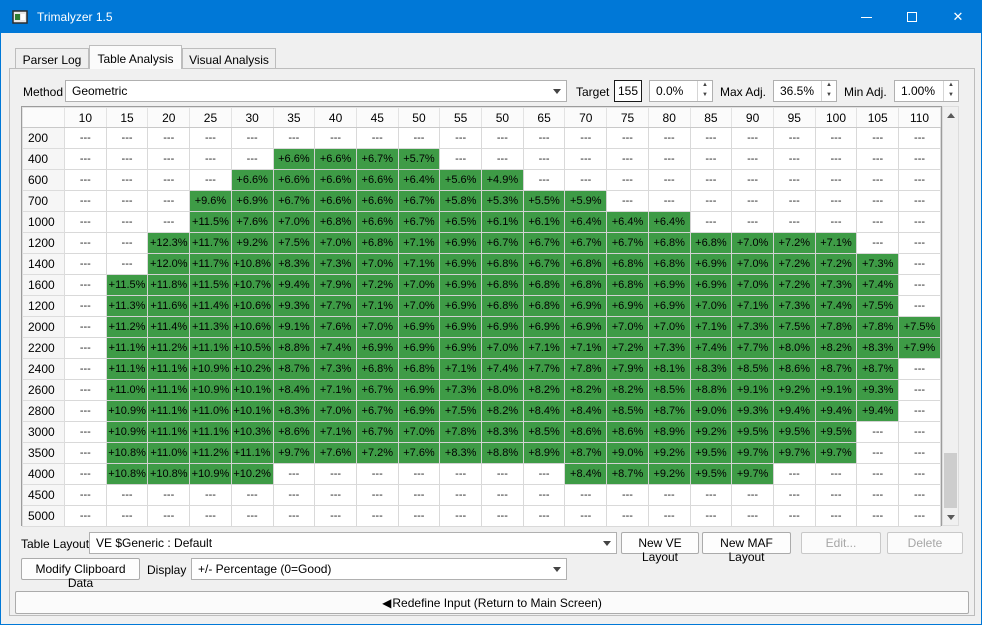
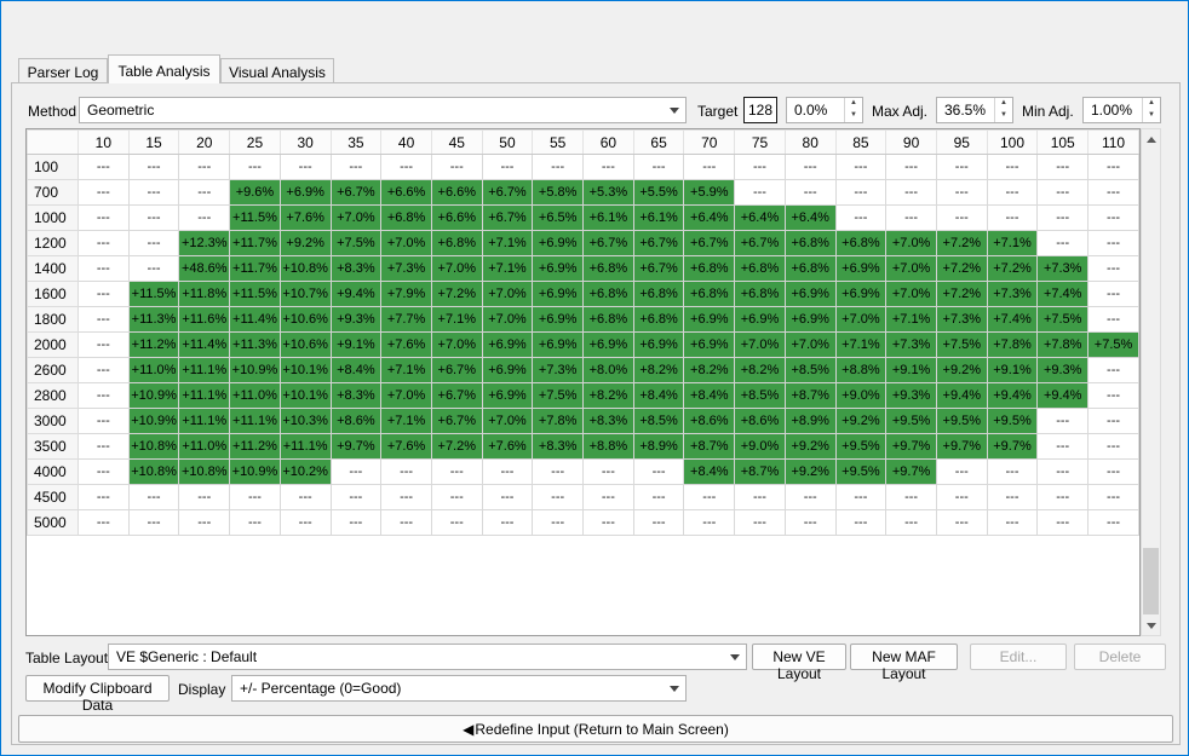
- Trimalyzer 1.5
- ✕
  Parser Log
  Table Analysis
  Visual Analysis
  Method
  Geometric
  Target
- 155
+ 128
  0.0%
  Max Adj.
  36.5%
  Min Adj.
  1.00%
- 	10	15	20	25	30	35	40	45	50	55	50	65	70	75	80	85	90	95	100	105	110
+ 	10	15	20	25	30	35	40	45	50	55	60	65	70	75	80	85	90	95	100	105	110
- 200	---	---	---	---	---	---	---	---	---	---	---	---	---	---	---	---	---	---	---	---	---
+ 100	---	---	---	---	---	---	---	---	---	---	---	---	---	---	---	---	---	---	---	---	---
- 400	---	---	---	---	---	+6.6%	+6.6%	+6.7%	+5.7%	---	---	---	---	---	---	---	---	---	---	---	---
- 600	---	---	---	---	+6.6%	+6.6%	+6.6%	+6.6%	+6.4%	+5.6%	+4.9%	---	---	---	---	---	---	---	---	---	---
  700	---	---	---	+9.6%	+6.9%	+6.7%	+6.6%	+6.6%	+6.7%	+5.8%	+5.3%	+5.5%	+5.9%	---	---	---	---	---	---	---	---
  1000	---	---	---	+11.5%	+7.6%	+7.0%	+6.8%	+6.6%	+6.7%	+6.5%	+6.1%	+6.1%	+6.4%	+6.4%	+6.4%	---	---	---	---	---	---
  1200	---	---	+12.3%	+11.7%	+9.2%	+7.5%	+7.0%	+6.8%	+7.1%	+6.9%	+6.7%	+6.7%	+6.7%	+6.7%	+6.8%	+6.8%	+7.0%	+7.2%	+7.1%	---	---
- 1400	---	---	+12.0%	+11.7%	+10.8%	+8.3%	+7.3%	+7.0%	+7.1%	+6.9%	+6.8%	+6.7%	+6.8%	+6.8%	+6.8%	+6.9%	+7.0%	+7.2%	+7.2%	+7.3%	---
+ 1400	---	---	+48.6%	+11.7%	+10.8%	+8.3%	+7.3%	+7.0%	+7.1%	+6.9%	+6.8%	+6.7%	+6.8%	+6.8%	+6.8%	+6.9%	+7.0%	+7.2%	+7.2%	+7.3%	---
  1600	---	+11.5%	+11.8%	+11.5%	+10.7%	+9.4%	+7.9%	+7.2%	+7.0%	+6.9%	+6.8%	+6.8%	+6.8%	+6.8%	+6.9%	+6.9%	+7.0%	+7.2%	+7.3%	+7.4%	---
- 1200	---	+11.3%	+11.6%	+11.4%	+10.6%	+9.3%	+7.7%	+7.1%	+7.0%	+6.9%	+6.8%	+6.8%	+6.9%	+6.9%	+6.9%	+7.0%	+7.1%	+7.3%	+7.4%	+7.5%	---
+ 1800	---	+11.3%	+11.6%	+11.4%	+10.6%	+9.3%	+7.7%	+7.1%	+7.0%	+6.9%	+6.8%	+6.8%	+6.9%	+6.9%	+6.9%	+7.0%	+7.1%	+7.3%	+7.4%	+7.5%	---
  2000	---	+11.2%	+11.4%	+11.3%	+10.6%	+9.1%	+7.6%	+7.0%	+6.9%	+6.9%	+6.9%	+6.9%	+6.9%	+7.0%	+7.0%	+7.1%	+7.3%	+7.5%	+7.8%	+7.8%	+7.5%
- 2200	---	+11.1%	+11.2%	+11.1%	+10.5%	+8.8%	+7.4%	+6.9%	+6.9%	+6.9%	+7.0%	+7.1%	+7.1%	+7.2%	+7.3%	+7.4%	+7.7%	+8.0%	+8.2%	+8.3%	+7.9%
- 2400	---	+11.1%	+11.1%	+10.9%	+10.2%	+8.7%	+7.3%	+6.8%	+6.8%	+7.1%	+7.4%	+7.7%	+7.8%	+7.9%	+8.1%	+8.3%	+8.5%	+8.6%	+8.7%	+8.7%	---
  2600	---	+11.0%	+11.1%	+10.9%	+10.1%	+8.4%	+7.1%	+6.7%	+6.9%	+7.3%	+8.0%	+8.2%	+8.2%	+8.2%	+8.5%	+8.8%	+9.1%	+9.2%	+9.1%	+9.3%	---
  2800	---	+10.9%	+11.1%	+11.0%	+10.1%	+8.3%	+7.0%	+6.7%	+6.9%	+7.5%	+8.2%	+8.4%	+8.4%	+8.5%	+8.7%	+9.0%	+9.3%	+9.4%	+9.4%	+9.4%	---
  3000	---	+10.9%	+11.1%	+11.1%	+10.3%	+8.6%	+7.1%	+6.7%	+7.0%	+7.8%	+8.3%	+8.5%	+8.6%	+8.6%	+8.9%	+9.2%	+9.5%	+9.5%	+9.5%	---	---
  3500	---	+10.8%	+11.0%	+11.2%	+11.1%	+9.7%	+7.6%	+7.2%	+7.6%	+8.3%	+8.8%	+8.9%	+8.7%	+9.0%	+9.2%	+9.5%	+9.7%	+9.7%	+9.7%	---	---
  4000	---	+10.8%	+10.8%	+10.9%	+10.2%	---	---	---	---	---	---	---	+8.4%	+8.7%	+9.2%	+9.5%	+9.7%	---	---	---	---
  4500	---	---	---	---	---	---	---	---	---	---	---	---	---	---	---	---	---	---	---	---	---
  5000	---	---	---	---	---	---	---	---	---	---	---	---	---	---	---	---	---	---	---	---	---
  Table Layout
  VE $Generic : Default
  New VE Layout
  New MAF Layout
  Edit...
  Delete
  Modify Clipboard Data
  Display
  +/- Percentage (0=Good)
  ◀
  Redefine Input (Return to Main Screen)
